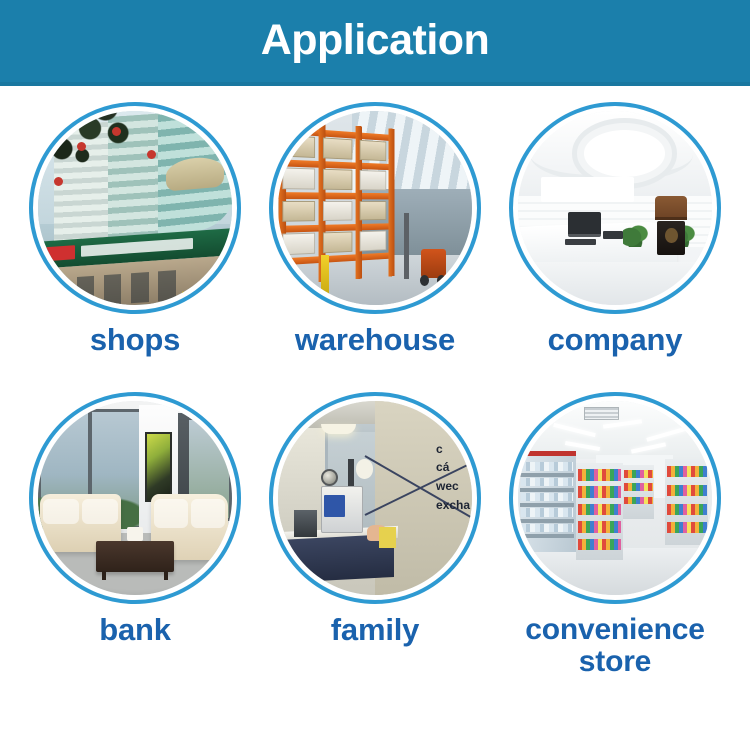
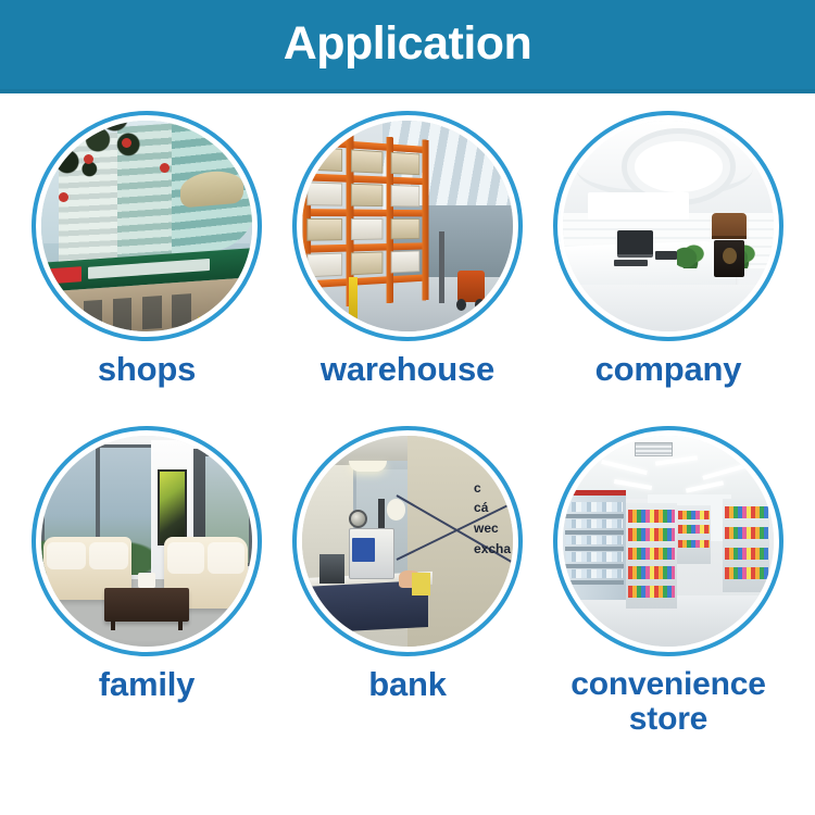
  Application
  shops
  warehouse
  company
- bank
+ family
  c
  cá
  wec
  excha
- family
+ bank
  convenience
  store
